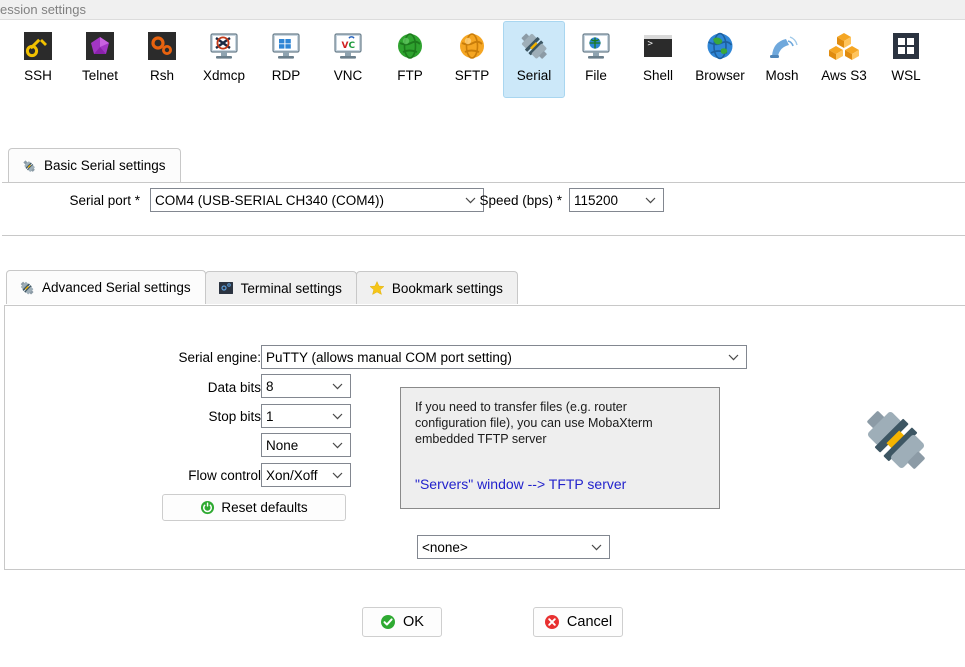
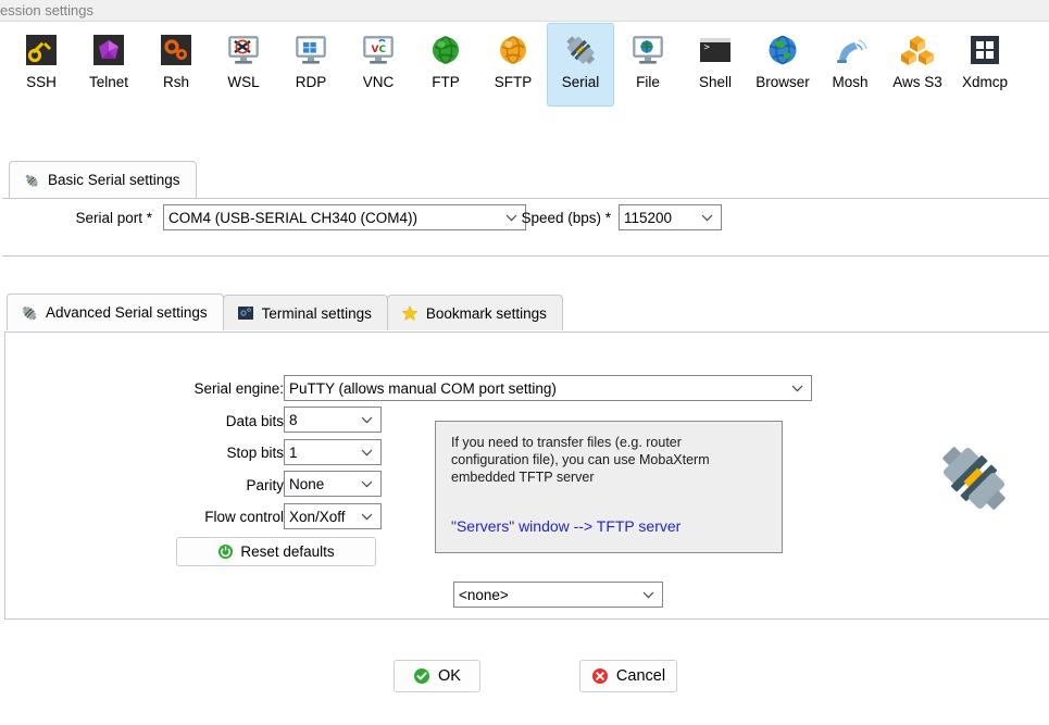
  ession settings
  SSH
  Telnet
  Rsh
- Xdmcp
+ WSL
  RDP
  V
  C
  VNC
  FTP
  SFTP
  Serial
  File
  >
  Shell
  Browser
  Mosh
  Aws S3
- WSL
+ Xdmcp
  Basic Serial settings
  Serial port *
  COM4 (USB-SERIAL CH340 (COM4))
  Speed (bps) *
  115200
  Advanced Serial settings
  Terminal settings
  Bookmark settings
  Serial engine:
  PuTTY (allows manual COM port setting)
  Data bits
  8
  Stop bits
  1
+ Parity
  None
  Flow control
  Xon/Xoff
  <none>
  Reset defaults
  If you need to transfer files (e.g. router
  configuration file), you can use MobaXterm
  embedded TFTP server
  "Servers" window --> TFTP server
  OK
  Cancel
